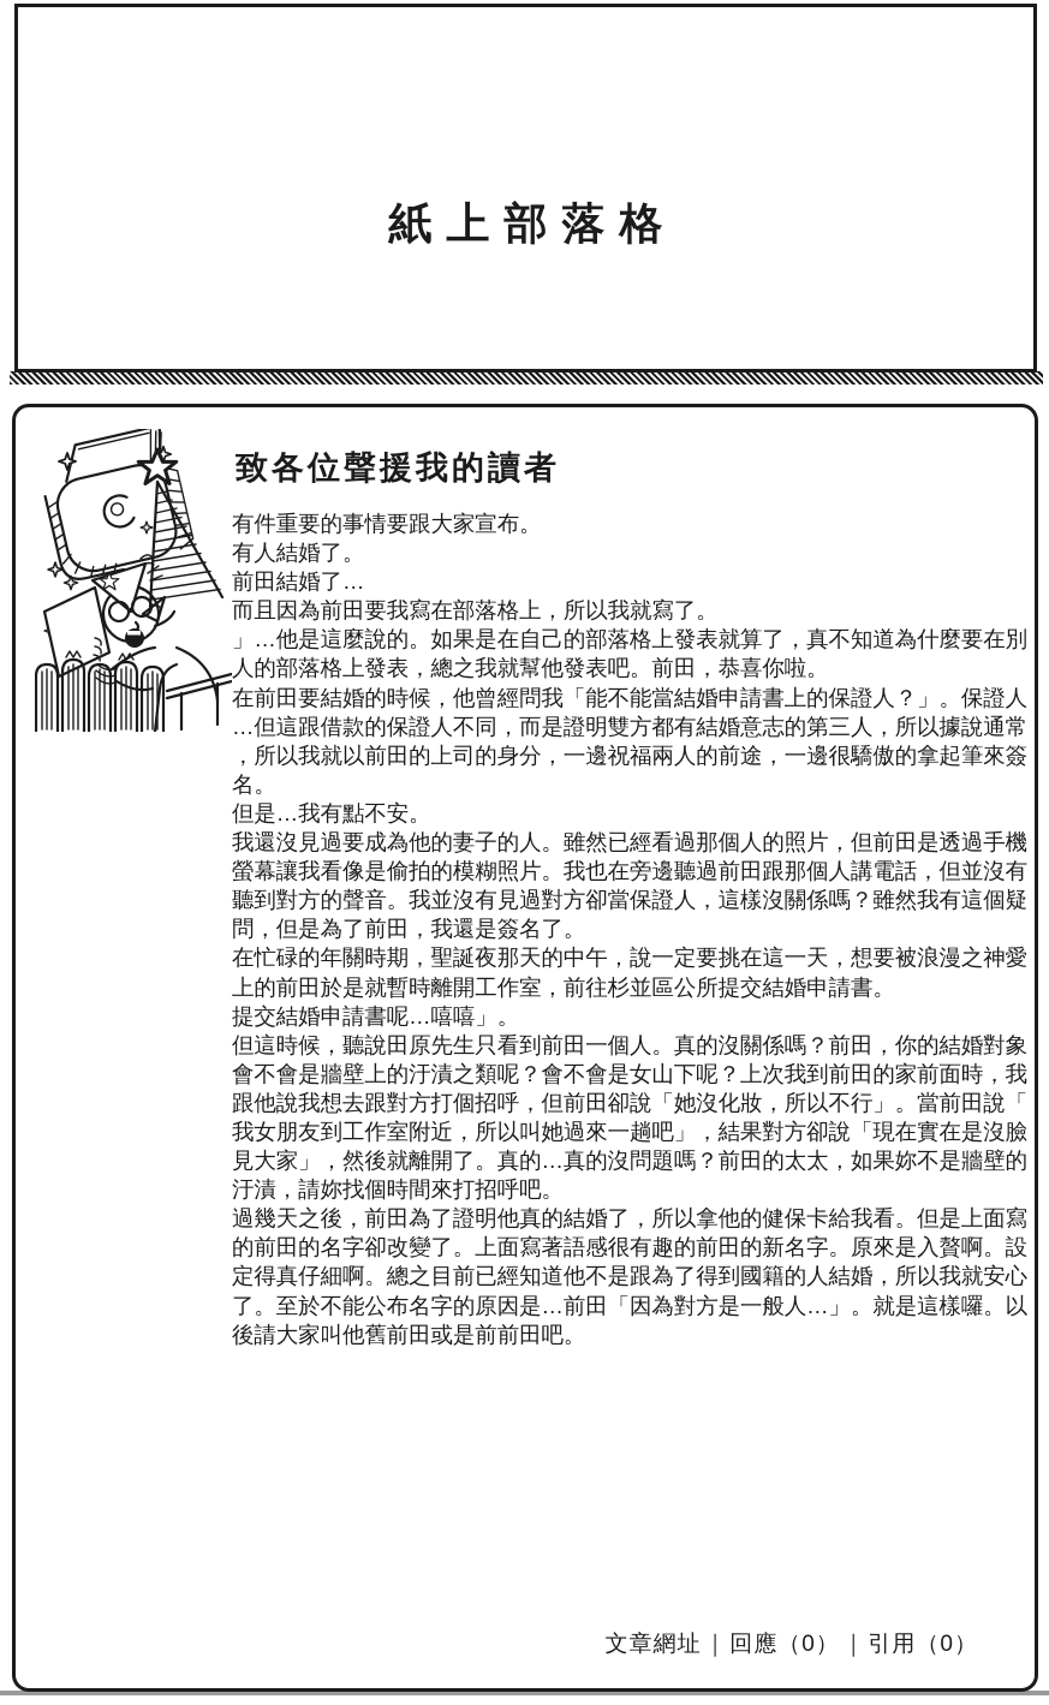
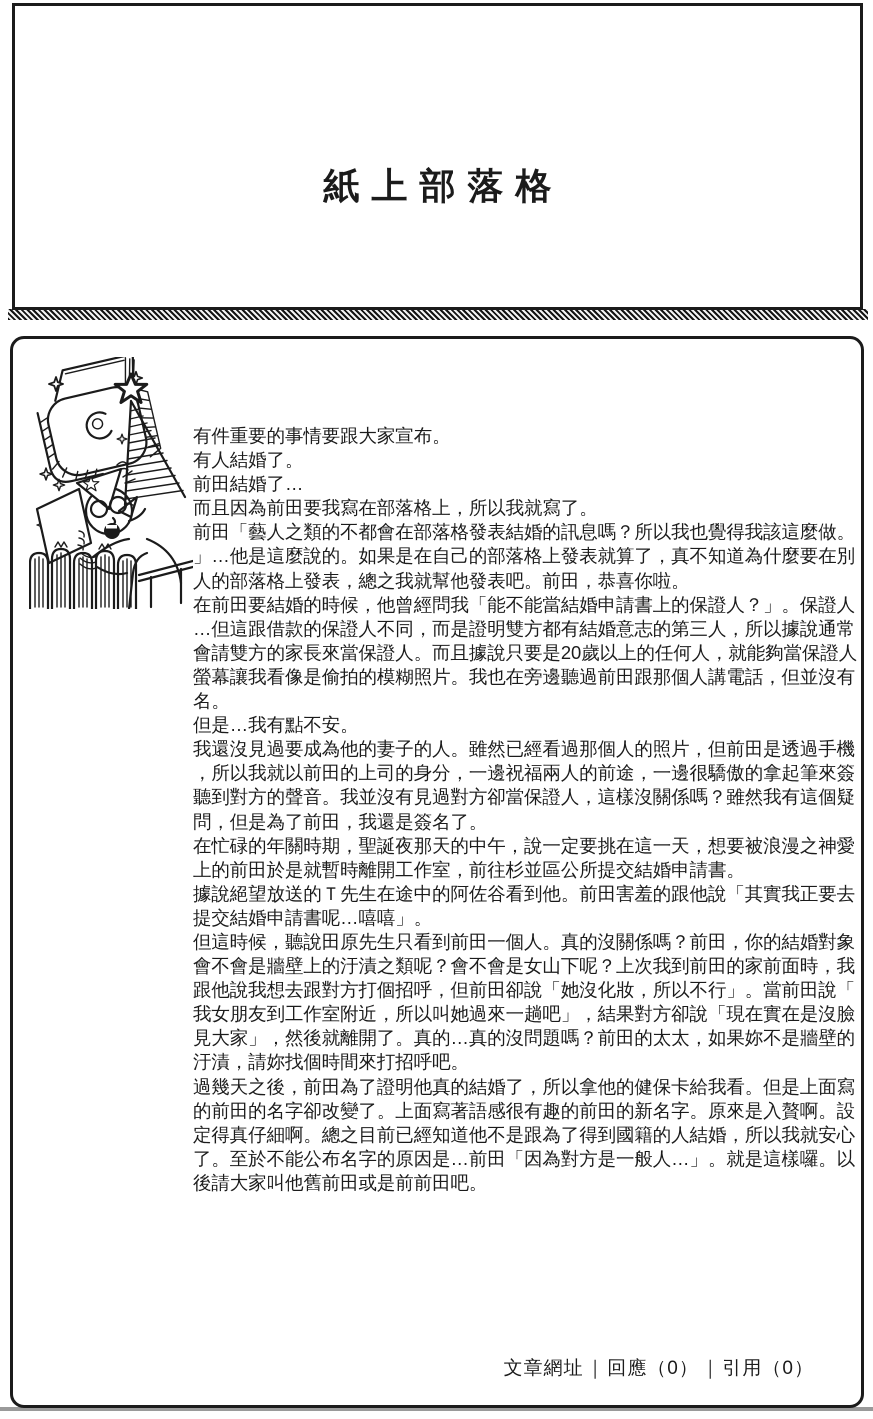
  紙上部落格
- 致各位聲援我的讀者
  有件重要的事情要跟大家宣布。
  有人結婚了。
  前田結婚了…
  而且因為前田要我寫在部落格上，所以我就寫了。
+ 前田「藝人之類的不都會在部落格發表結婚的訊息嗎？所以我也覺得我該這麼做。
  」…他是這麼說的。如果是在自己的部落格上發表就算了，真不知道為什麼要在別
  人的部落格上發表，總之我就幫他發表吧。前田，恭喜你啦。
  在前田要結婚的時候，他曾經問我「能不能當結婚申請書上的保證人？」。保證人
  …但這跟借款的保證人不同，而是證明雙方都有結婚意志的第三人，所以據說通常
+ 會請雙方的家長來當保證人。而且據說只要是20歲以上的任何人，就能夠當保證人
- ，所以我就以前田的上司的身分，一邊祝福兩人的前途，一邊很驕傲的拿起筆來簽
+ 螢幕讓我看像是偷拍的模糊照片。我也在旁邊聽過前田跟那個人講電話，但並沒有
  名。
  但是…我有點不安。
  我還沒見過要成為他的妻子的人。雖然已經看過那個人的照片，但前田是透過手機
- 螢幕讓我看像是偷拍的模糊照片。我也在旁邊聽過前田跟那個人講電話，但並沒有
+ ，所以我就以前田的上司的身分，一邊祝福兩人的前途，一邊很驕傲的拿起筆來簽
  聽到對方的聲音。我並沒有見過對方卻當保證人，這樣沒關係嗎？雖然我有這個疑
  問，但是為了前田，我還是簽名了。
  在忙碌的年關時期，聖誕夜那天的中午，說一定要挑在這一天，想要被浪漫之神愛
  上的前田於是就暫時離開工作室，前往杉並區公所提交結婚申請書。
+ 據說絕望放送的Ｔ先生在途中的阿佐谷看到他。前田害羞的跟他說「其實我正要去
  提交結婚申請書呢…嘻嘻」。
  但這時候，聽說田原先生只看到前田一個人。真的沒關係嗎？前田，你的結婚對象
  會不會是牆壁上的汙漬之類呢？會不會是女山下呢？上次我到前田的家前面時，我
  跟他說我想去跟對方打個招呼，但前田卻說「她沒化妝，所以不行」。當前田說「
  我女朋友到工作室附近，所以叫她過來一趟吧」，結果對方卻說「現在實在是沒臉
  見大家」，然後就離開了。真的…真的沒問題嗎？前田的太太，如果妳不是牆壁的
  汙漬，請妳找個時間來打招呼吧。
  過幾天之後，前田為了證明他真的結婚了，所以拿他的健保卡給我看。但是上面寫
  的前田的名字卻改變了。上面寫著語感很有趣的前田的新名字。原來是入贅啊。設
  定得真仔細啊。總之目前已經知道他不是跟為了得到國籍的人結婚，所以我就安心
  了。至於不能公布名字的原因是…前田「因為對方是一般人…」。就是這樣囉。以
  後請大家叫他舊前田或是前前田吧。
  文章網址｜回應（0）｜引用（0）
